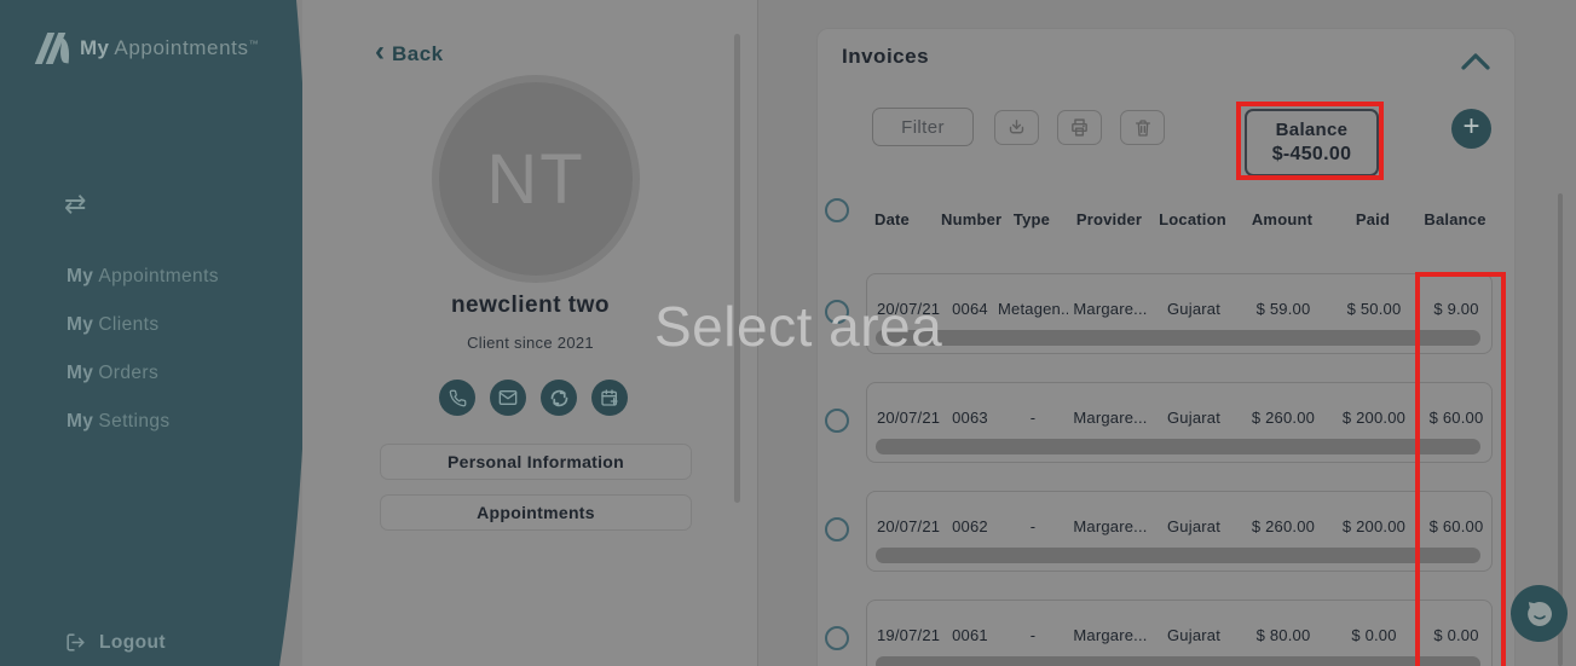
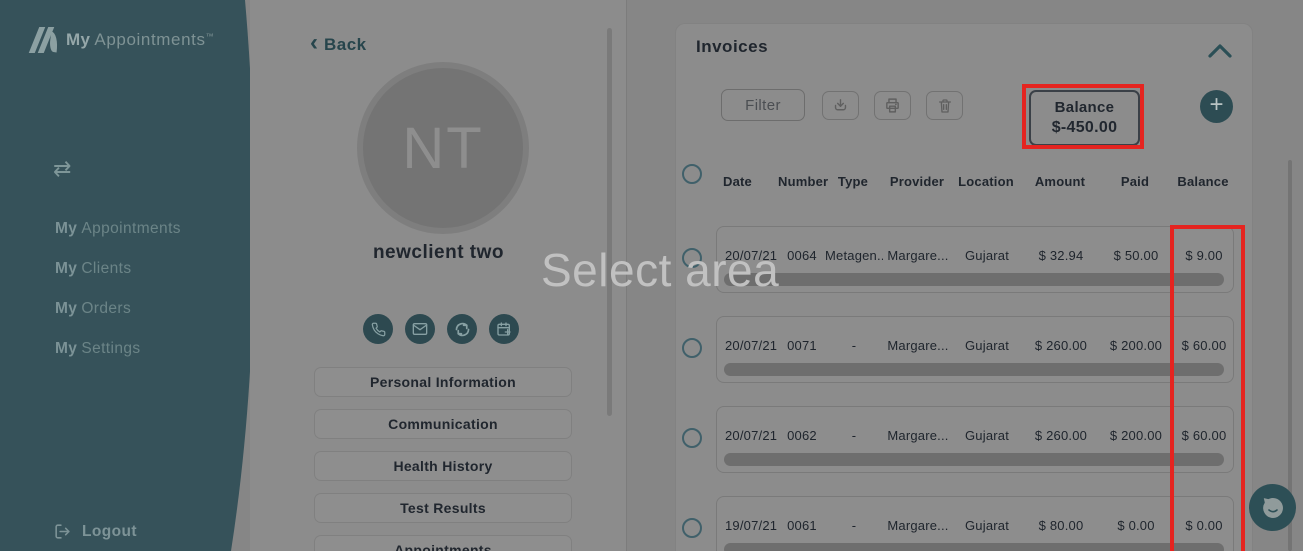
  My
  Appointments
  ™
  ⇄
  My Appointments
  My Clients
  My Orders
  My Settings
  Logout
  ‹
  Back
  NT
  newclient two
- Client since 2021
  Personal Information
+ Communication
+ Health History
+ Test Results
  Appointments
  Invoices
  Filter
  Balance
  $-450.00
  +
  Date
  Numbe
  Type
  Provider
  Location
  Amount
  Paid
  Balance
  20/07/21
  0064
  Metagen..
  Margare...
  Gujarat
- $ 59.00
+ $ 32.94
  $ 50.00
  $ 9.00
  20/07/21
- 0063
+ 0071
  -
  Margare...
  Gujarat
  $ 260.00
  $ 200.00
  $ 60.00
  20/07/21
  0062
  -
  Margare...
  Gujarat
  $ 260.00
  $ 200.00
  $ 60.00
  19/07/21
  0061
  -
  Margare...
  Gujarat
  $ 80.00
  $ 0.00
  $ 0.00
  Select area
